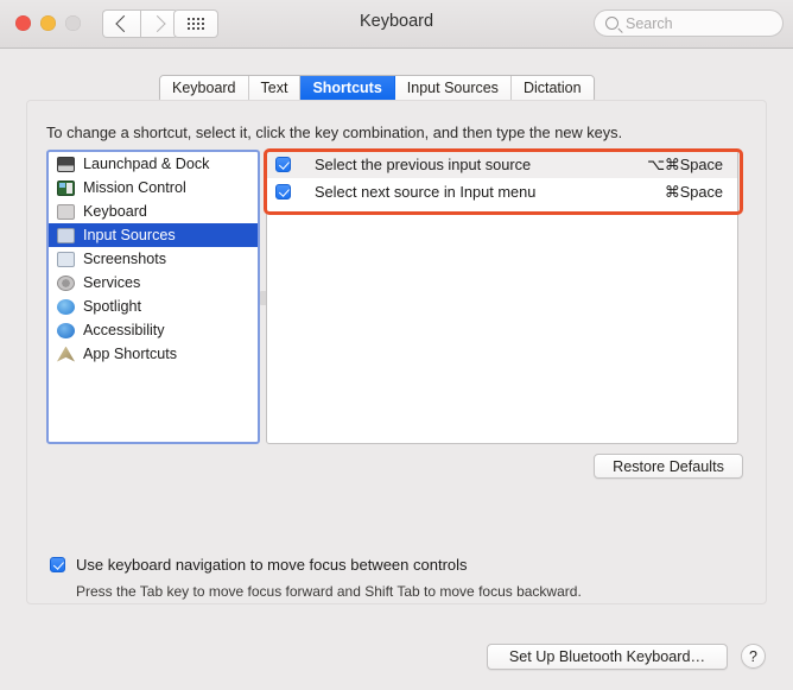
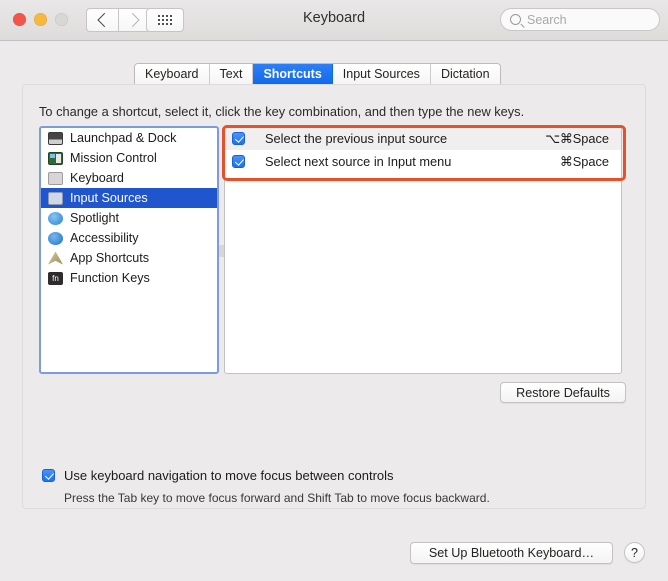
  Keyboard
  Search
  Keyboard
  Text
  Shortcuts
  Input Sources
  Dictation
  To change a shortcut, select it, click the key combination, and then type the new keys.
  Launchpad & Dock
  Mission Control
  Keyboard
  Input Sources
- Screenshots
- Services
  Spotlight
  Accessibility
  App Shortcuts
+ fn
+ Function Keys
  Select the previous input source
  ⌥⌘Space
  Select next source in Input menu
  ⌘Space
  Restore Defaults
  Use keyboard navigation to move focus between controls
  Press the Tab key to move focus forward and Shift Tab to move focus backward.
  Set Up Bluetooth Keyboard…
  ?
